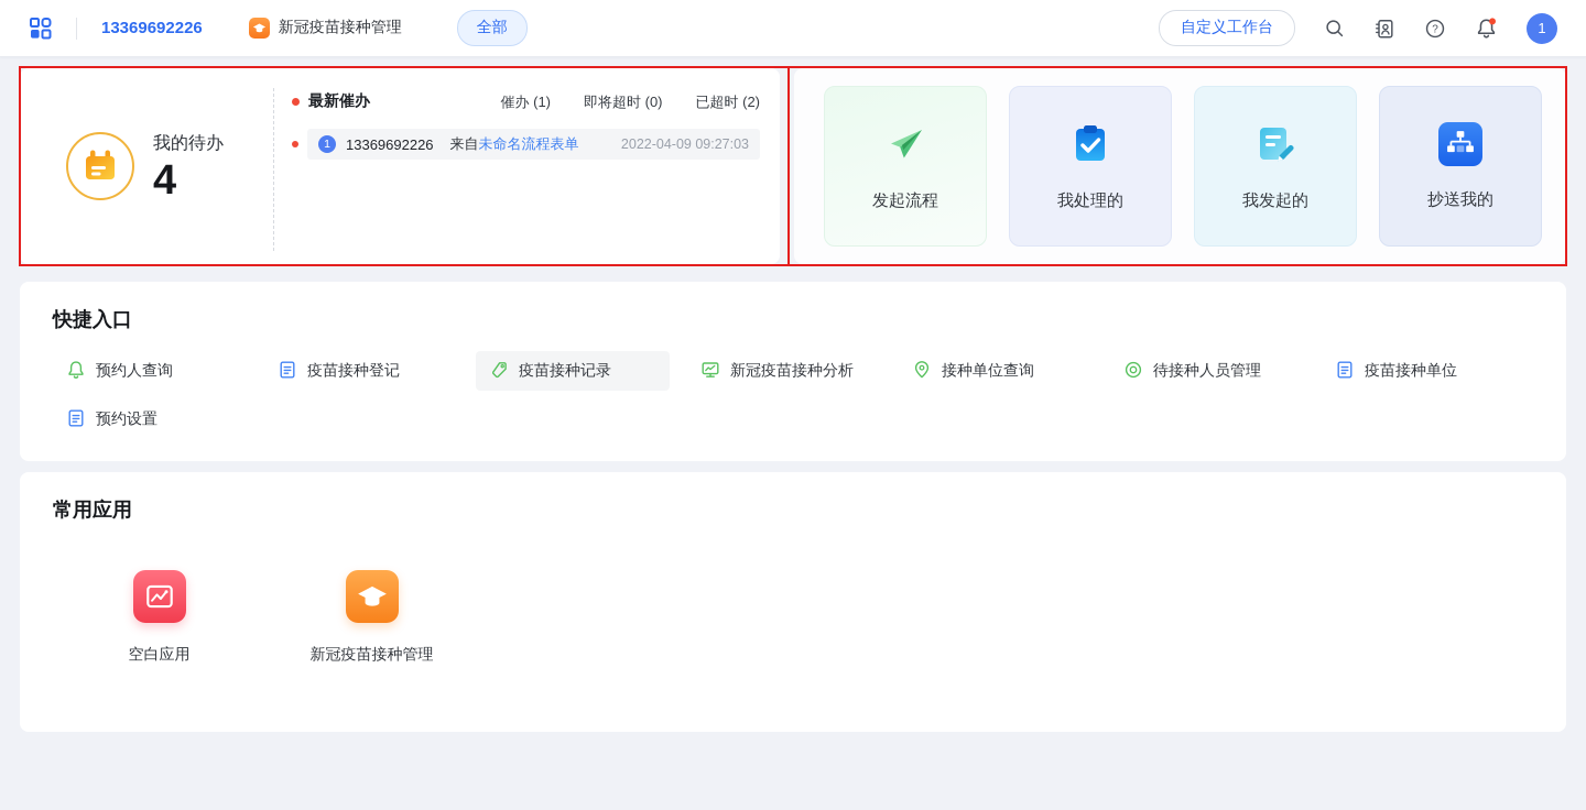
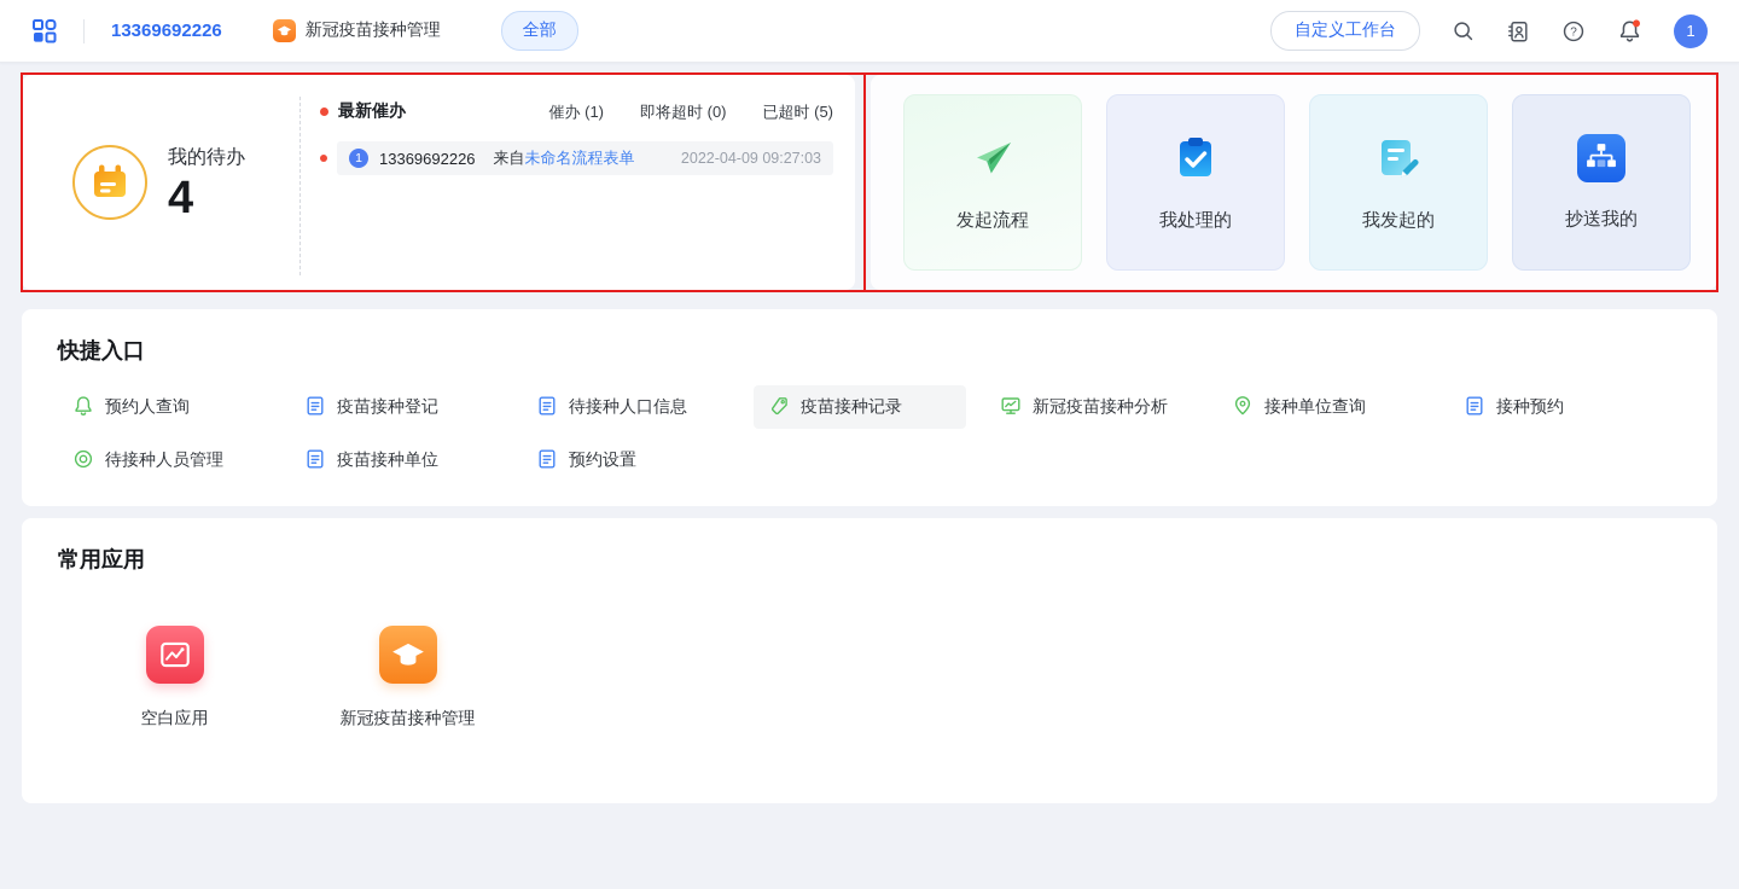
  13369692226
  新冠疫苗接种管理
  全部
  自定义工作台
  ?
  1
  我的待办
  4
  最新催办
  催办 (1)
  即将超时 (0)
- 已超时 (2)
+ 已超时 (5)
  1
  13369692226
  来自未命名流程表单
  2022-04-09 09:27:03
  发起流程
  我处理的
  我发起的
  抄送我的
  快捷入口
  预约人查询
  疫苗接种登记
+ 待接种人口信息
  疫苗接种记录
  新冠疫苗接种分析
  接种单位查询
+ 接种预约
  待接种人员管理
  疫苗接种单位
  预约设置
  常用应用
  空白应用
  新冠疫苗接种管理
